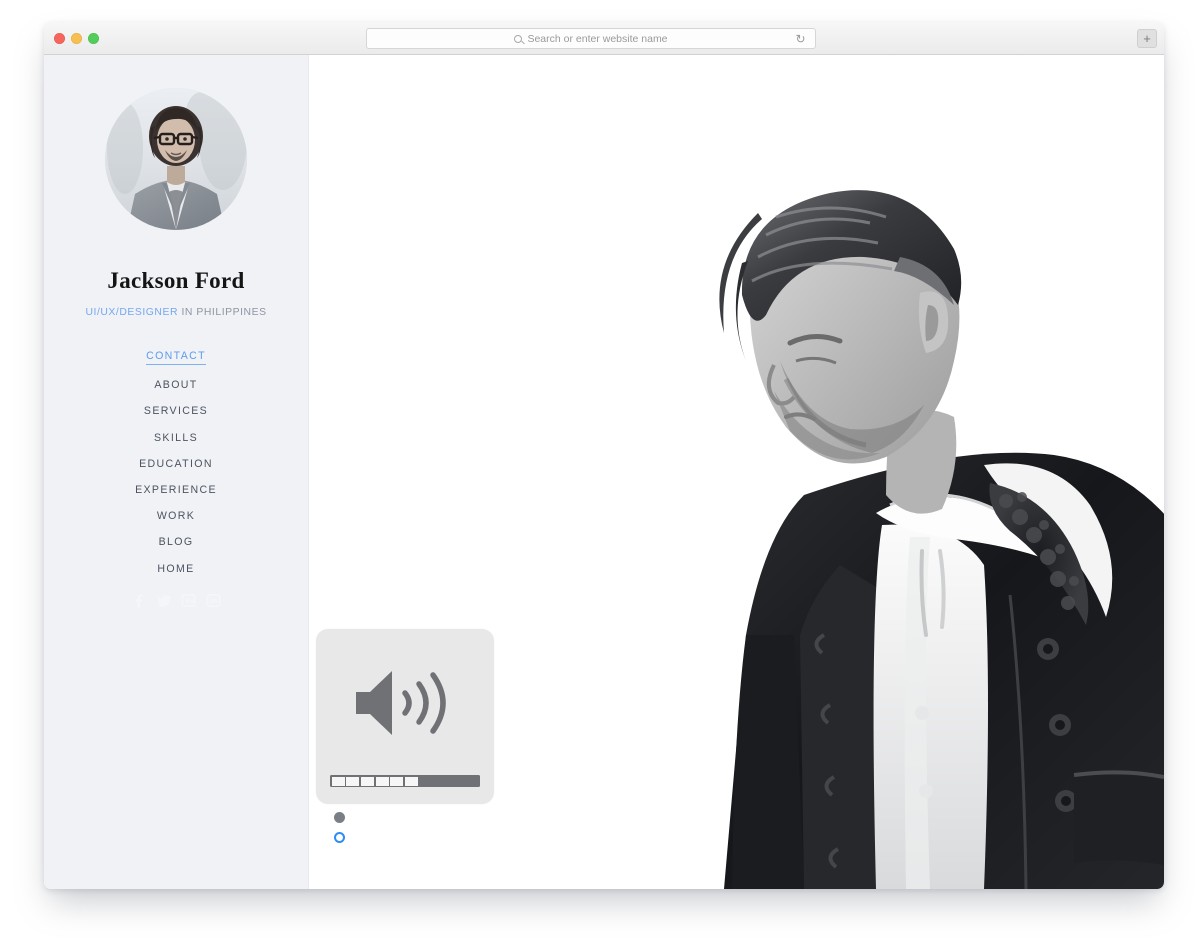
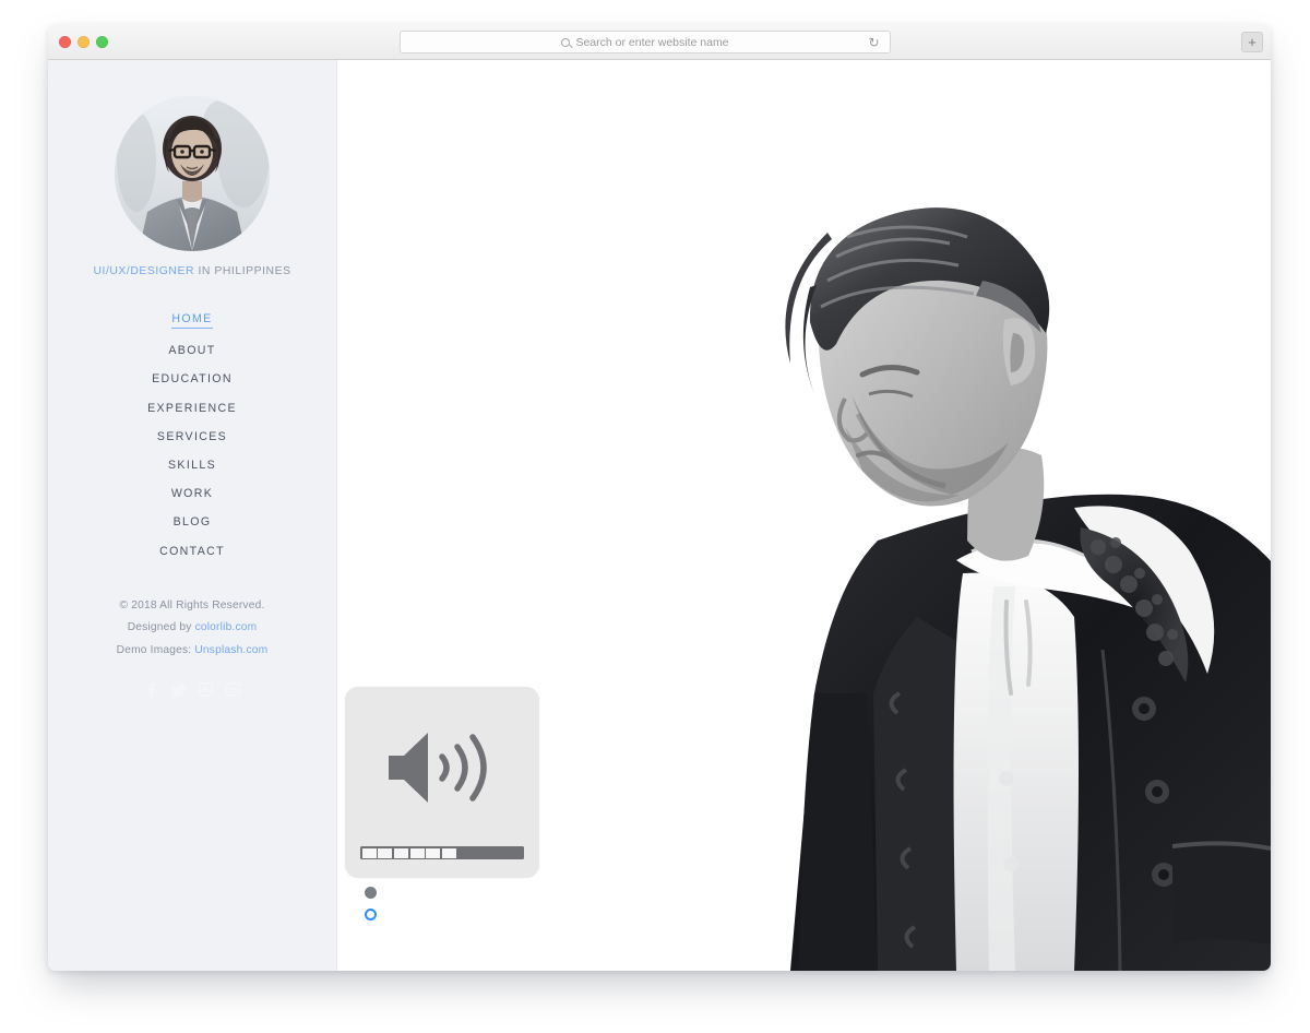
  Search or enter website name
  ↻
  +
- Jackson Ford
  UI/UX/DESIGNER IN PHILIPPINES
- CONTACT
+ HOME
  ABOUT
- SERVICES
+ EDUCATION
- SKILLS
+ EXPERIENCE
- EDUCATION
+ SERVICES
- EXPERIENCE
+ SKILLS
  WORK
  BLOG
- HOME
+ CONTACT
+ © 2018 All Rights Reserved.
+ Designed by colorlib.com
+ Demo Images: Unsplash.com
